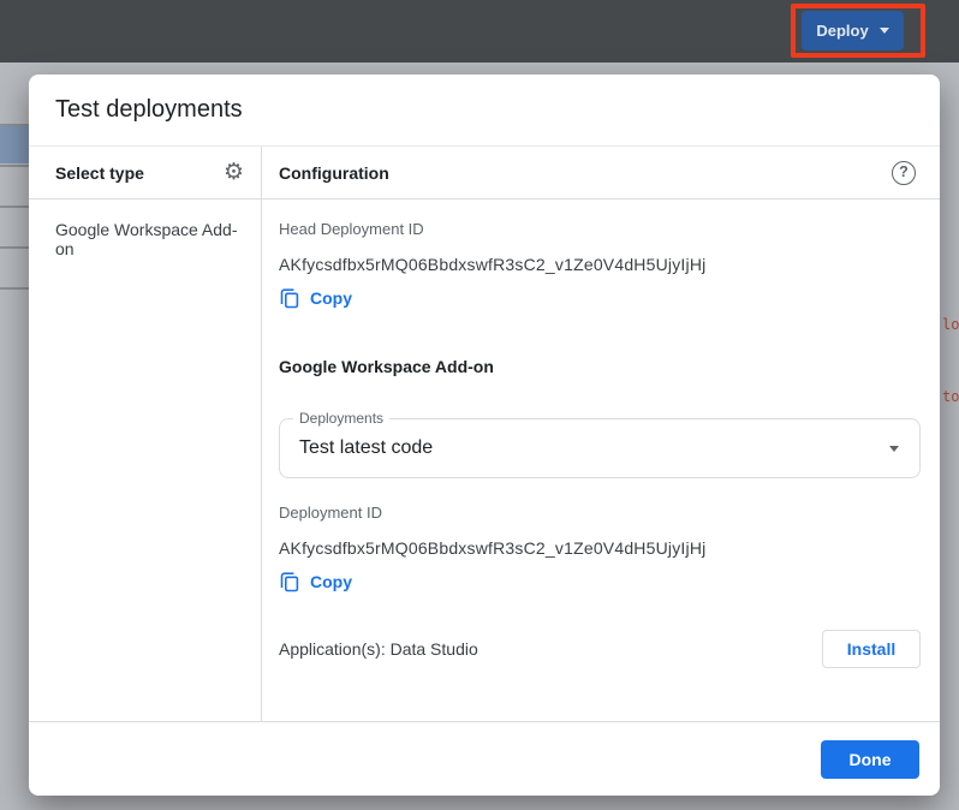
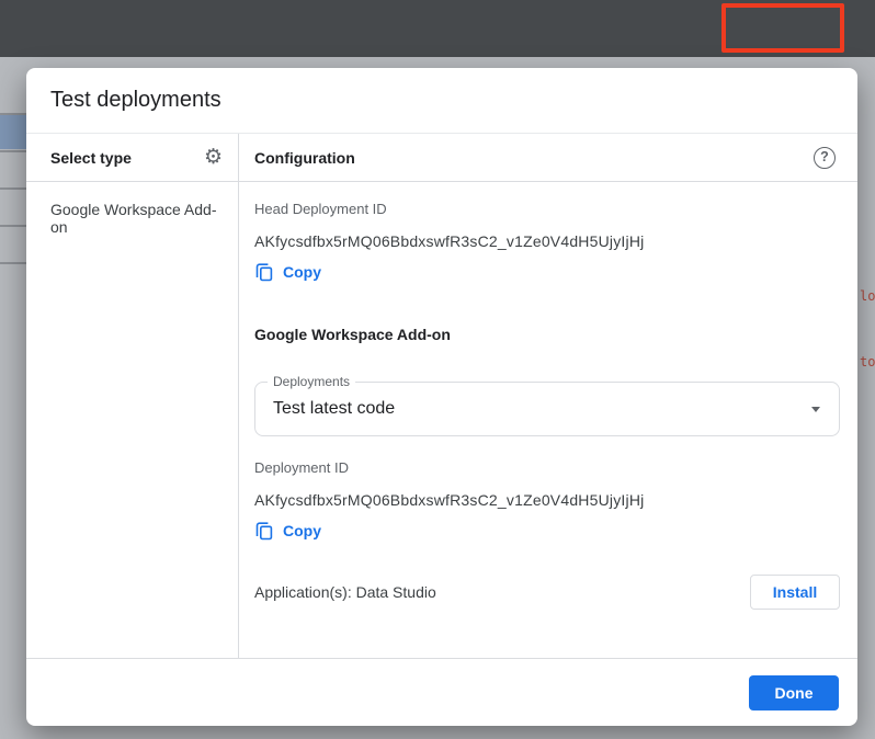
- Deploy
  lo
  to
  Test deployments
  Select type
  ⚙
  Configuration
  ?
  Google Workspace Add-on
  Head Deployment ID
  AKfycsdfbx5rMQ06BbdxswfR3sC2_v1Ze0V4dH5UjyIjHj
  Copy
  Google Workspace Add-on
  Deployments
  Test latest code
  Deployment ID
  AKfycsdfbx5rMQ06BbdxswfR3sC2_v1Ze0V4dH5UjyIjHj
  Copy
  Application(s): Data Studio
  Install
  Done
